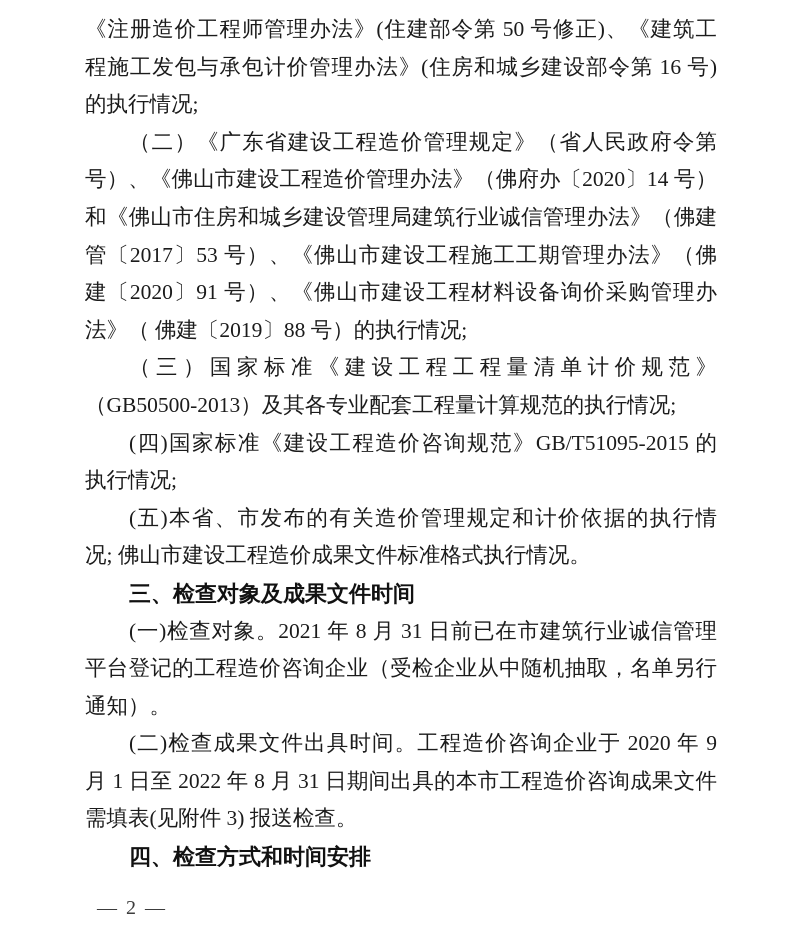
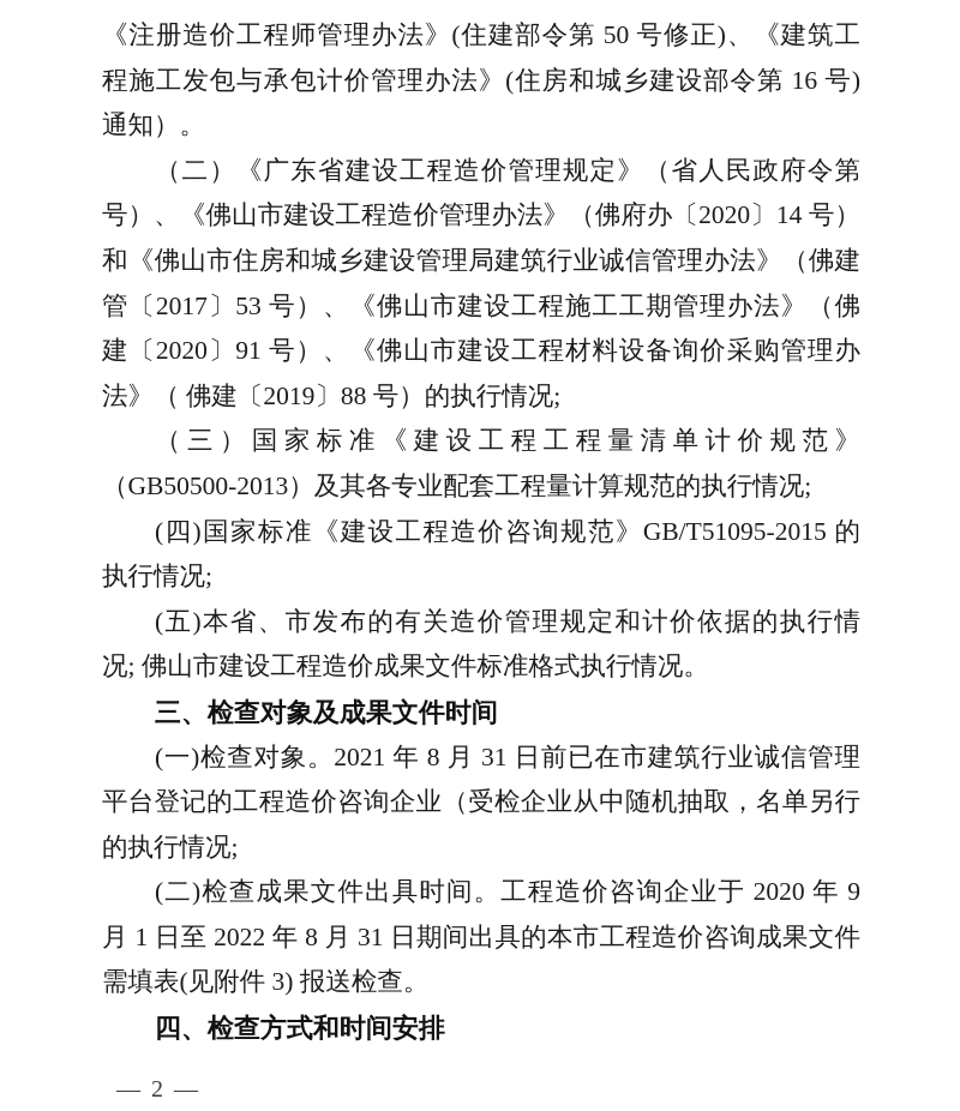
  《注册造价工程师管理办法》(住建部令第 50 号修正)、《建筑工
  程施工发包与承包计价管理办法》(住房和城乡建设部令第 16 号)
- 的执行情况;
+ 通知）。
  （二）《广东省建设工程造价管理规定》（省人民政府令第
  号）、《佛山市建设工程造价管理办法》（佛府办〔2020〕14 号）
  和《佛山市住房和城乡建设管理局建筑行业诚信管理办法》（佛建
  管〔2017〕53 号）、《佛山市建设工程施工工期管理办法》（佛
  建〔2020〕91 号）、《佛山市建设工程材料设备询价采购管理办
  法》（ 佛建〔2019〕88 号）的执行情况;
  （三）国家标准《建设工程工程量清单计价规范》
  （GB50500-2013）及其各专业配套工程量计算规范的执行情况;
  (四)国家标准《建设工程造价咨询规范》GB/T51095-2015 的
  执行情况;
  (五)本省、市发布的有关造价管理规定和计价依据的执行情
  况; 佛山市建设工程造价成果文件标准格式执行情况。
  三、检查对象及成果文件时间
  (一)检查对象。2021 年 8 月 31 日前已在市建筑行业诚信管理
  平台登记的工程造价咨询企业（受检企业从中随机抽取，名单另行
- 通知）。
+ 的执行情况;
  (二)检查成果文件出具时间。工程造价咨询企业于 2020 年 9
  月 1 日至 2022 年 8 月 31 日期间出具的本市工程造价咨询成果文件
  需填表(见附件 3) 报送检查。
  四、检查方式和时间安排
  — 2 —
